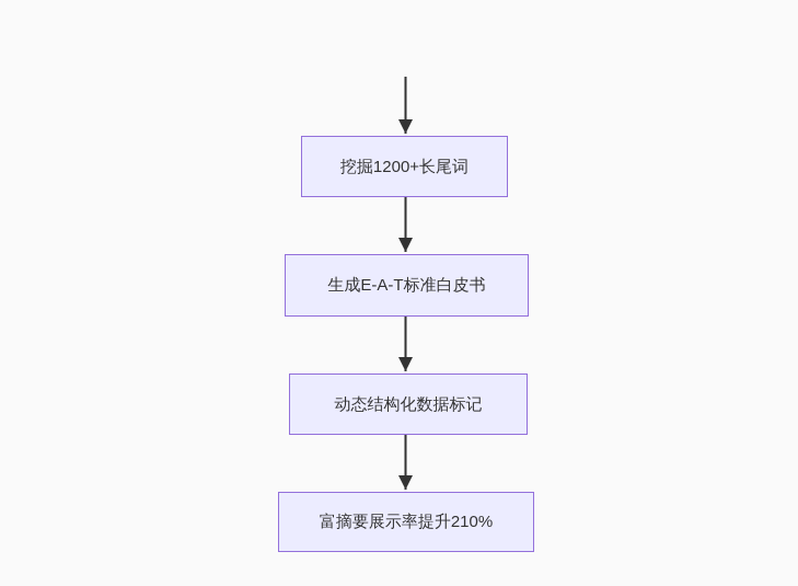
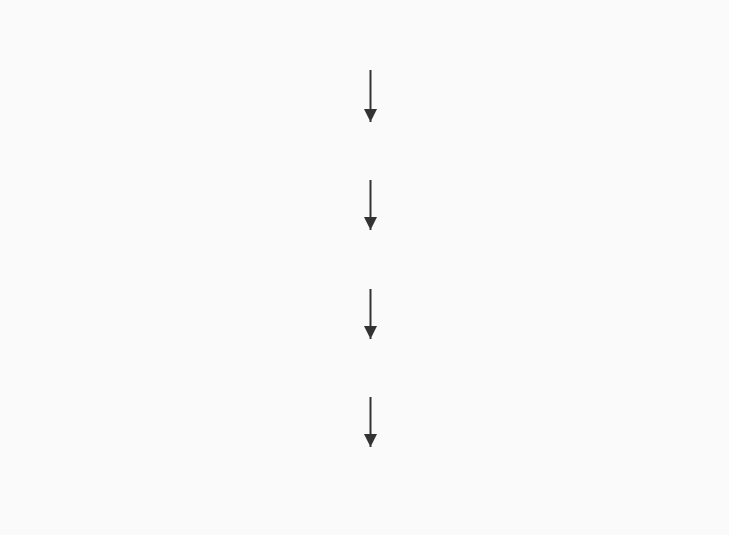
- 挖掘1200+长尾词
- 生成E-A-T标准白皮书
- 动态结构化数据标记
- 富摘要展示率提升210%
